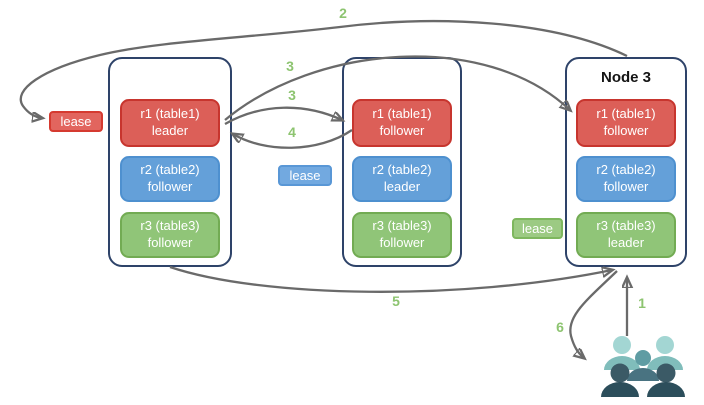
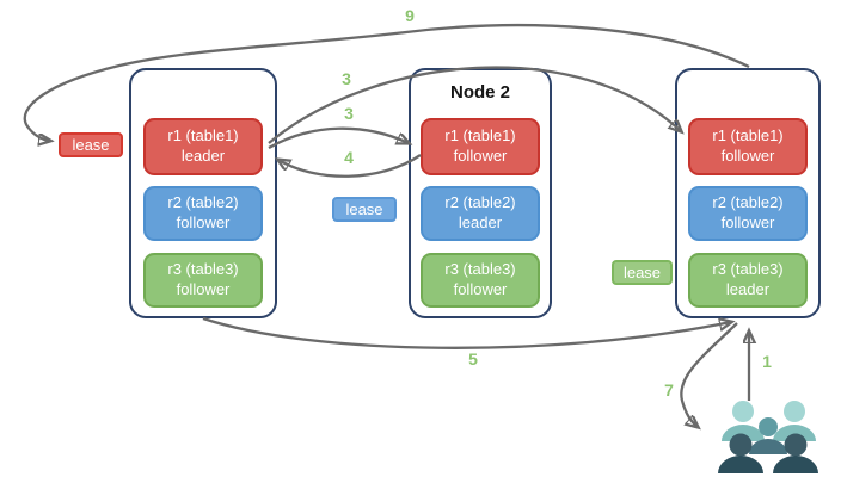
  r1 (table1)
  leader
  r2 (table2)
  follower
  r3 (table3)
  follower
+ Node 2
  r1 (table1)
  follower
  r2 (table2)
  leader
  r3 (table3)
  follower
- Node 3
  r1 (table1)
  follower
  r2 (table2)
  follower
  r3 (table3)
  leader
  lease
  lease
  lease
  1
- 2
+ 9
  3
  3
  4
  5
- 6
+ 7
